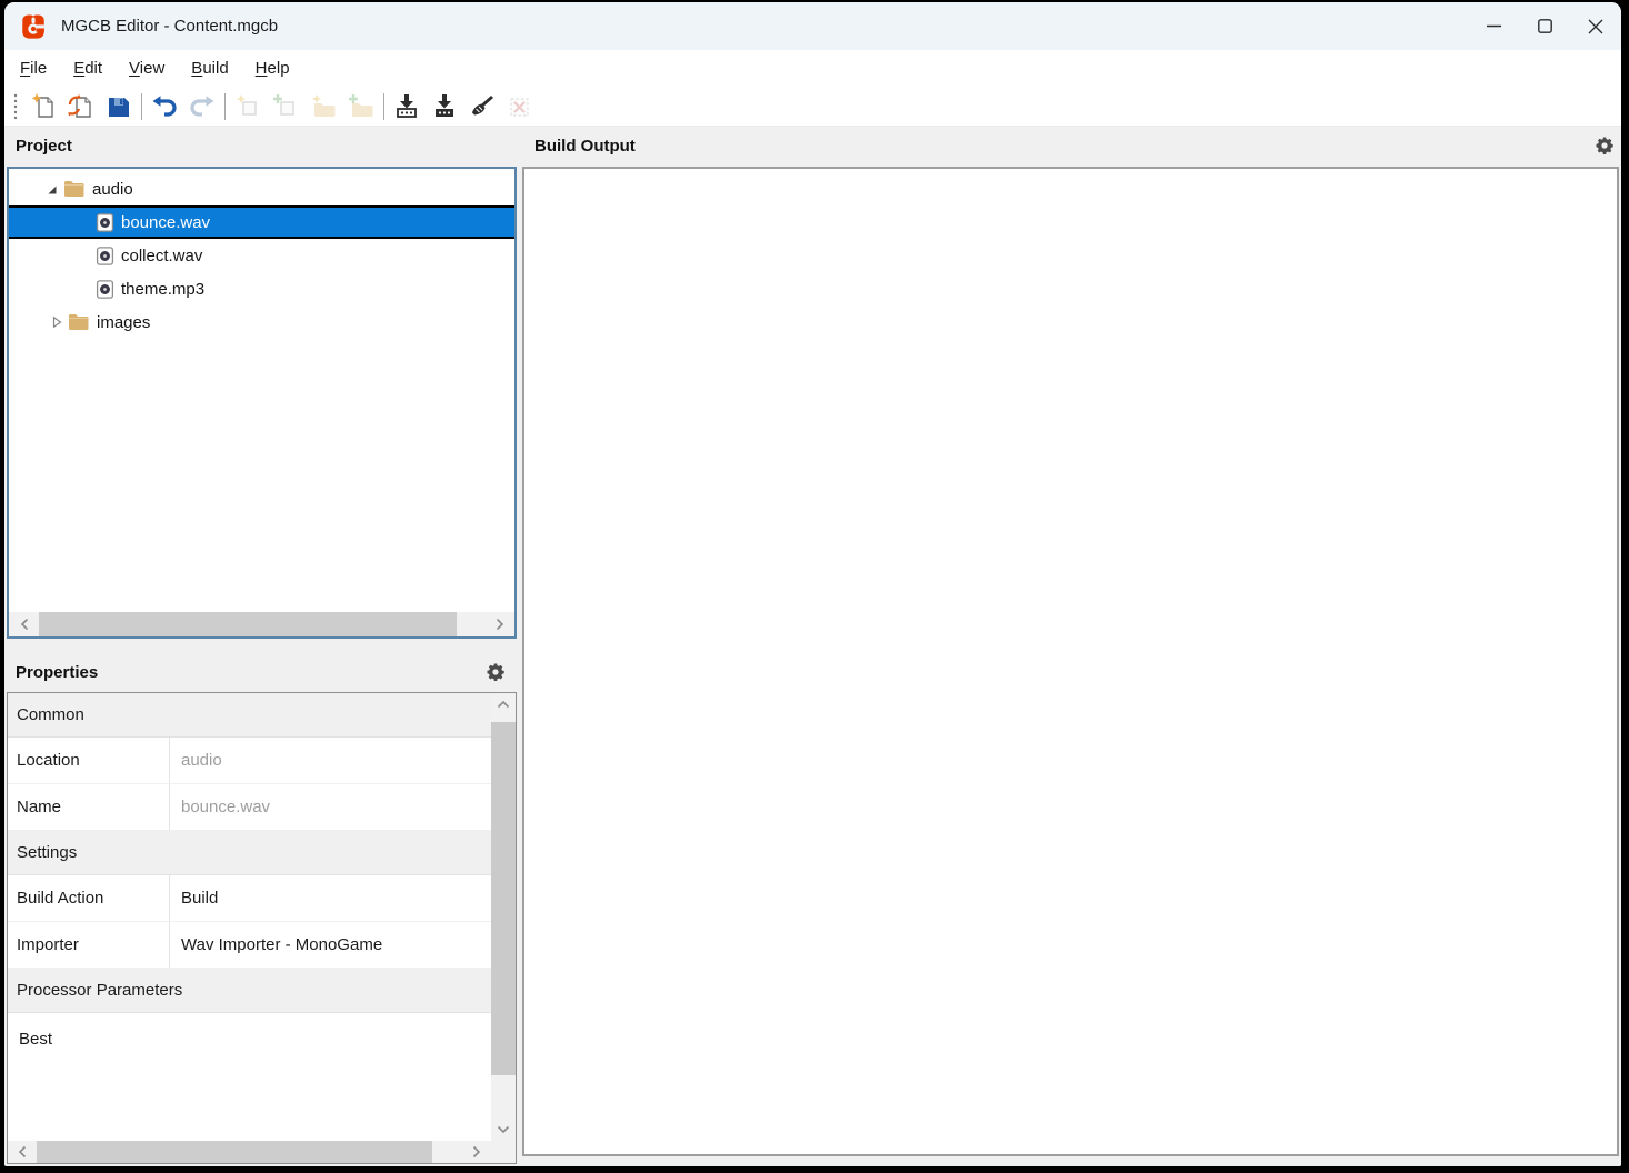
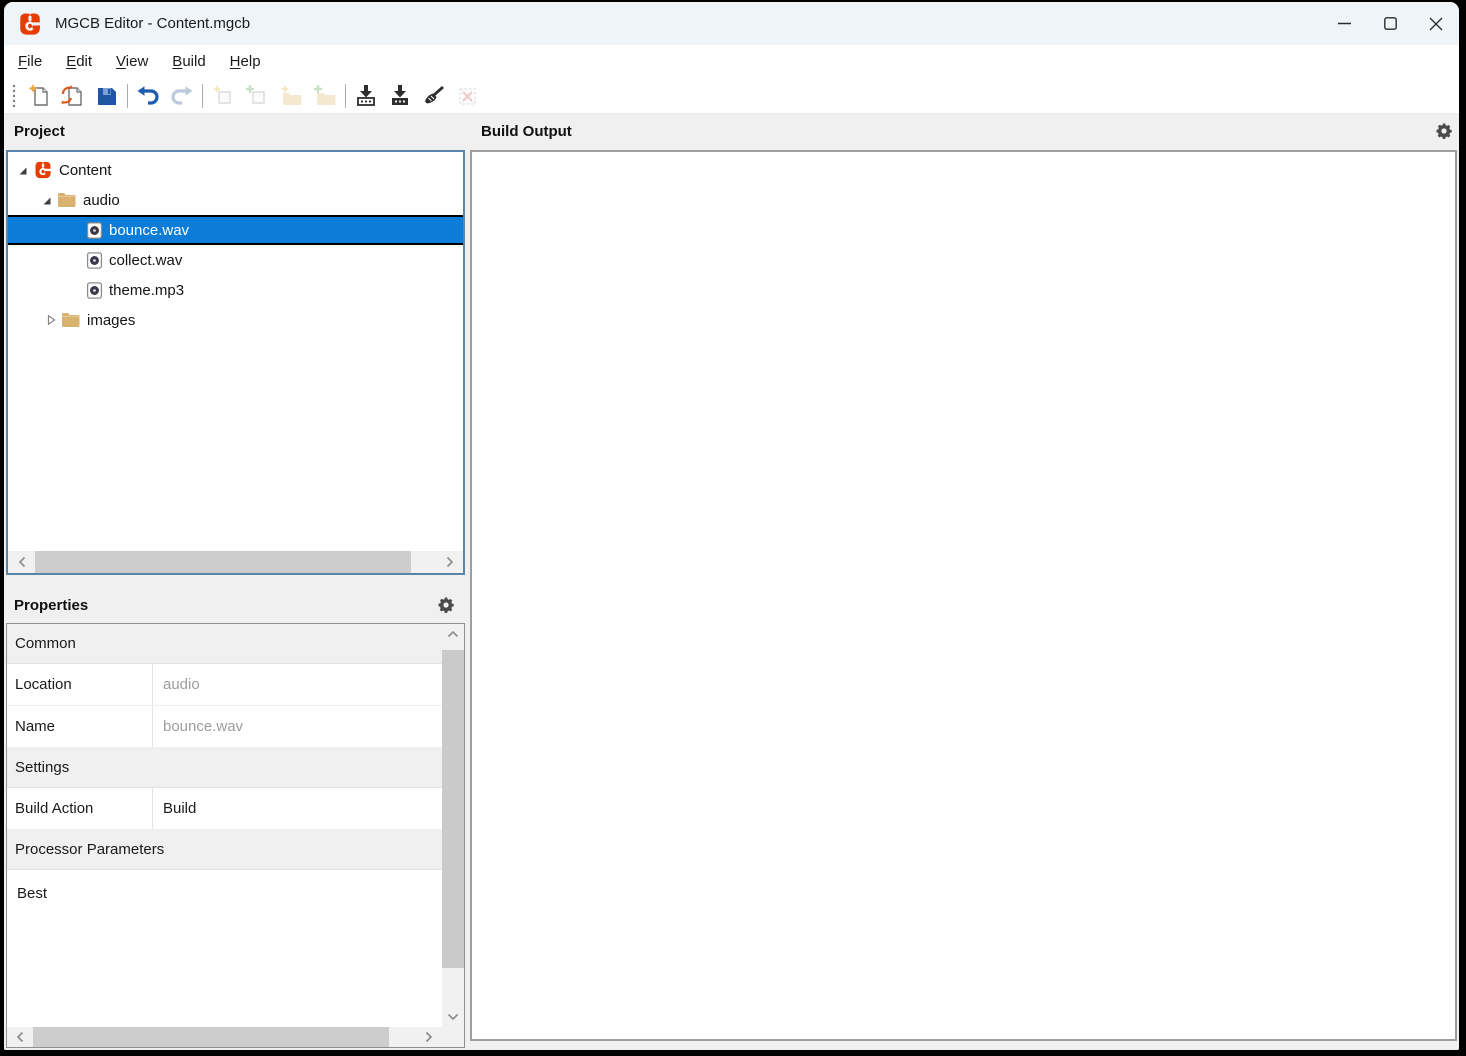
  MGCB Editor - Content.mgcb
  File
  Edit
  View
  Build
  Help
  Project
+ Content
  audio
  bounce.wav
  collect.wav
  theme.mp3
  images
  Properties
  Common
  Location
  audio
  Name
  bounce.wav
  Settings
  Build Action
  Build
- Importer
- Wav Importer - MonoGame
  Processor Parameters
  Best
  Build Output
